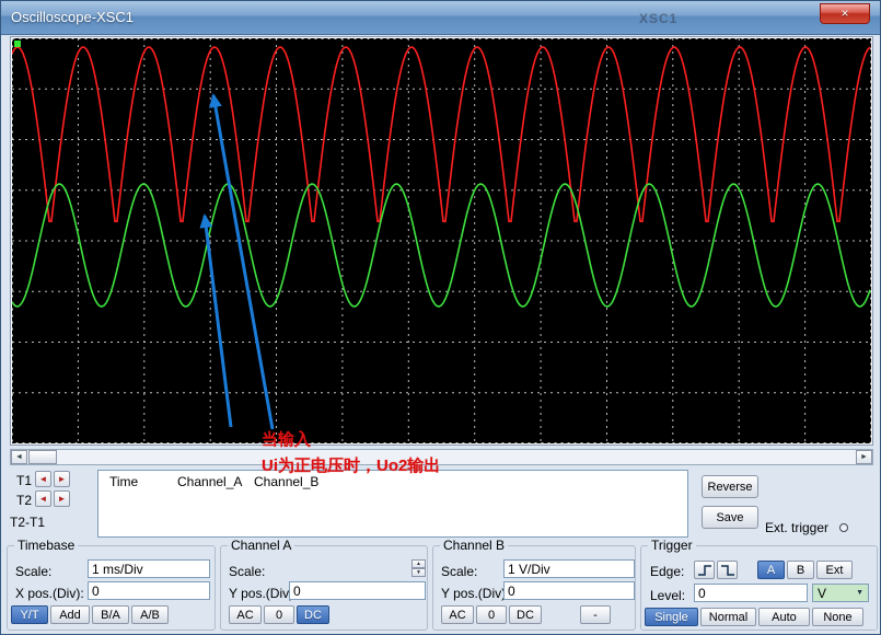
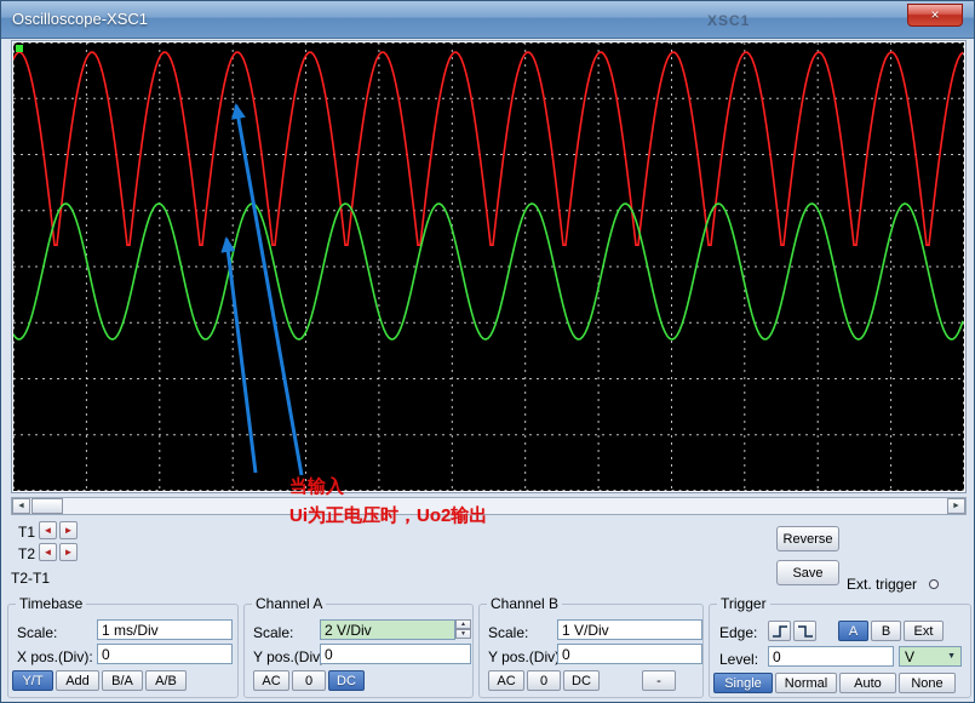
  Oscilloscope-XSC1
  XSC1
  ×
  T1
  ◄
  ►
  T2
  ◄
  ►
  T2-T1
- Time
- Channel_A
- Channel_B
  Reverse
  Save
  Ext. trigger
  Timebase
  Scale:
  1 ms/Div
  X pos.(Div):
  0
  Y/T
  Add
  B/A
  A/B
  Channel A
  Scale:
+ 2 V/Div
  Y pos.(Div
  0
  AC
  0
  DC
  Channel B
  Scale:
  1 V/Div
  Y pos.(Div
  0
  AC
  0
  DC
  -
  Trigger
  Edge:
  A
  B
  Ext
  Level:
  0
  V
  Single
  Normal
  Auto
  None
  当输入
  Ui为正电压时，Uo2输出
